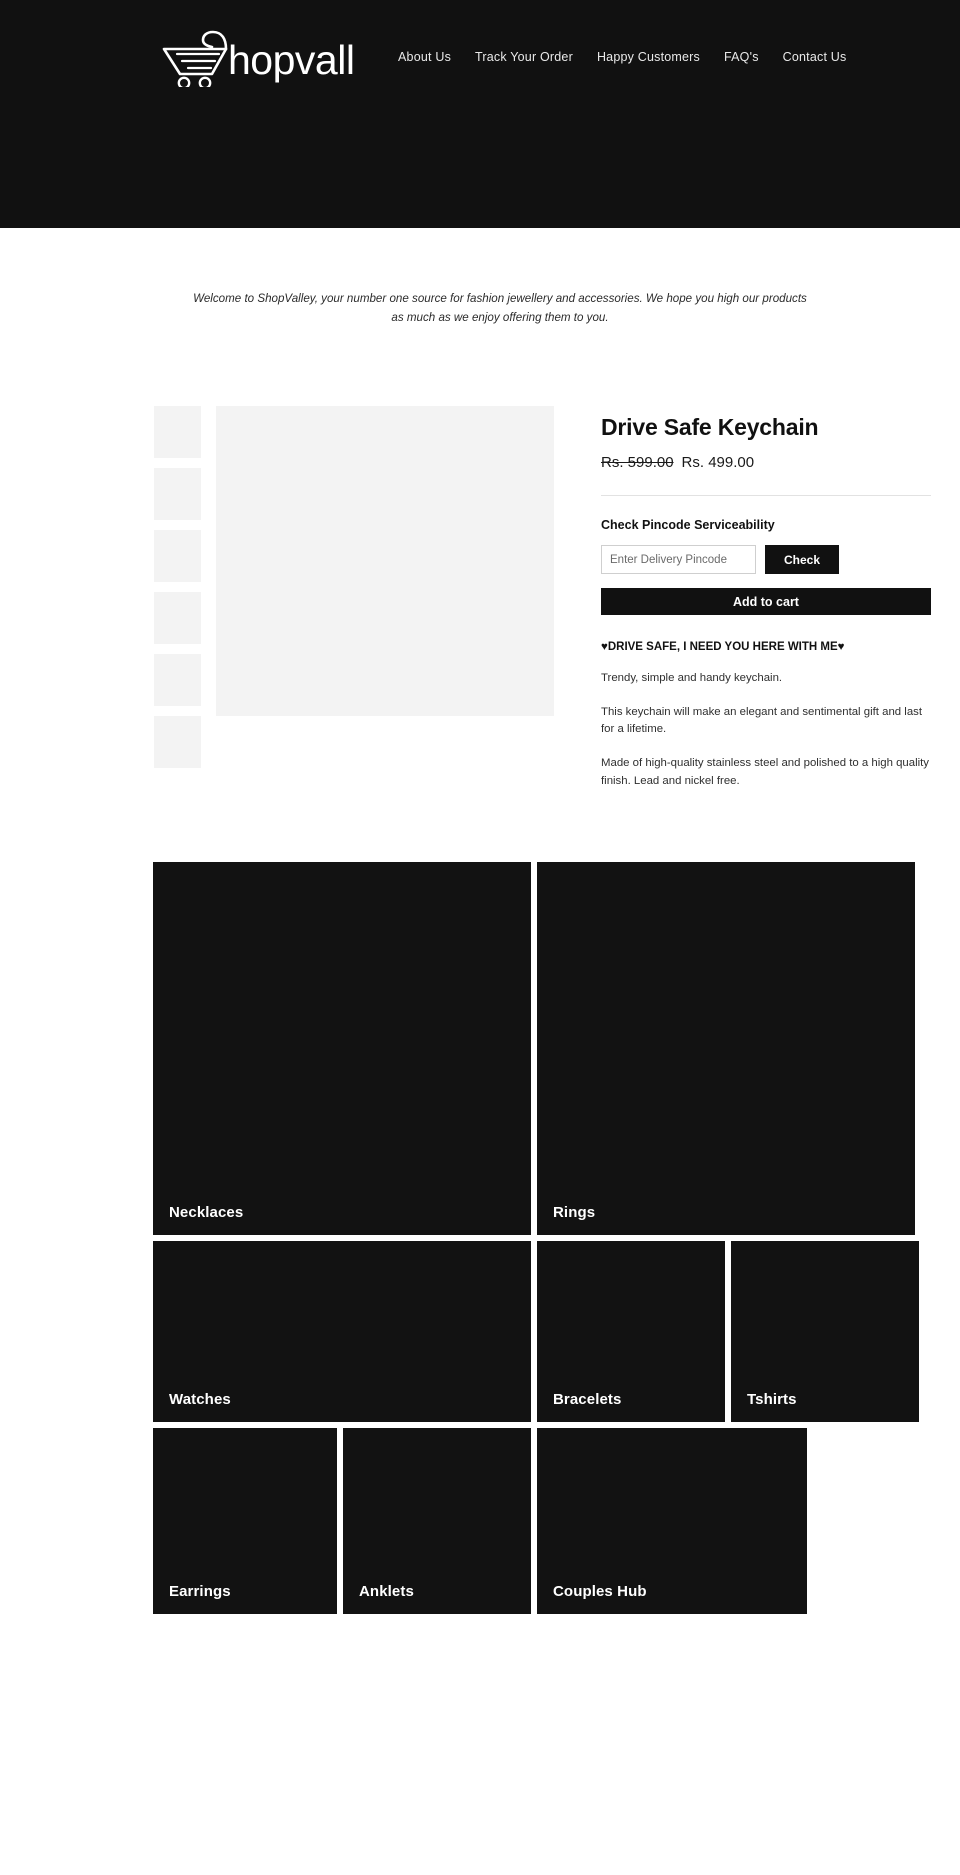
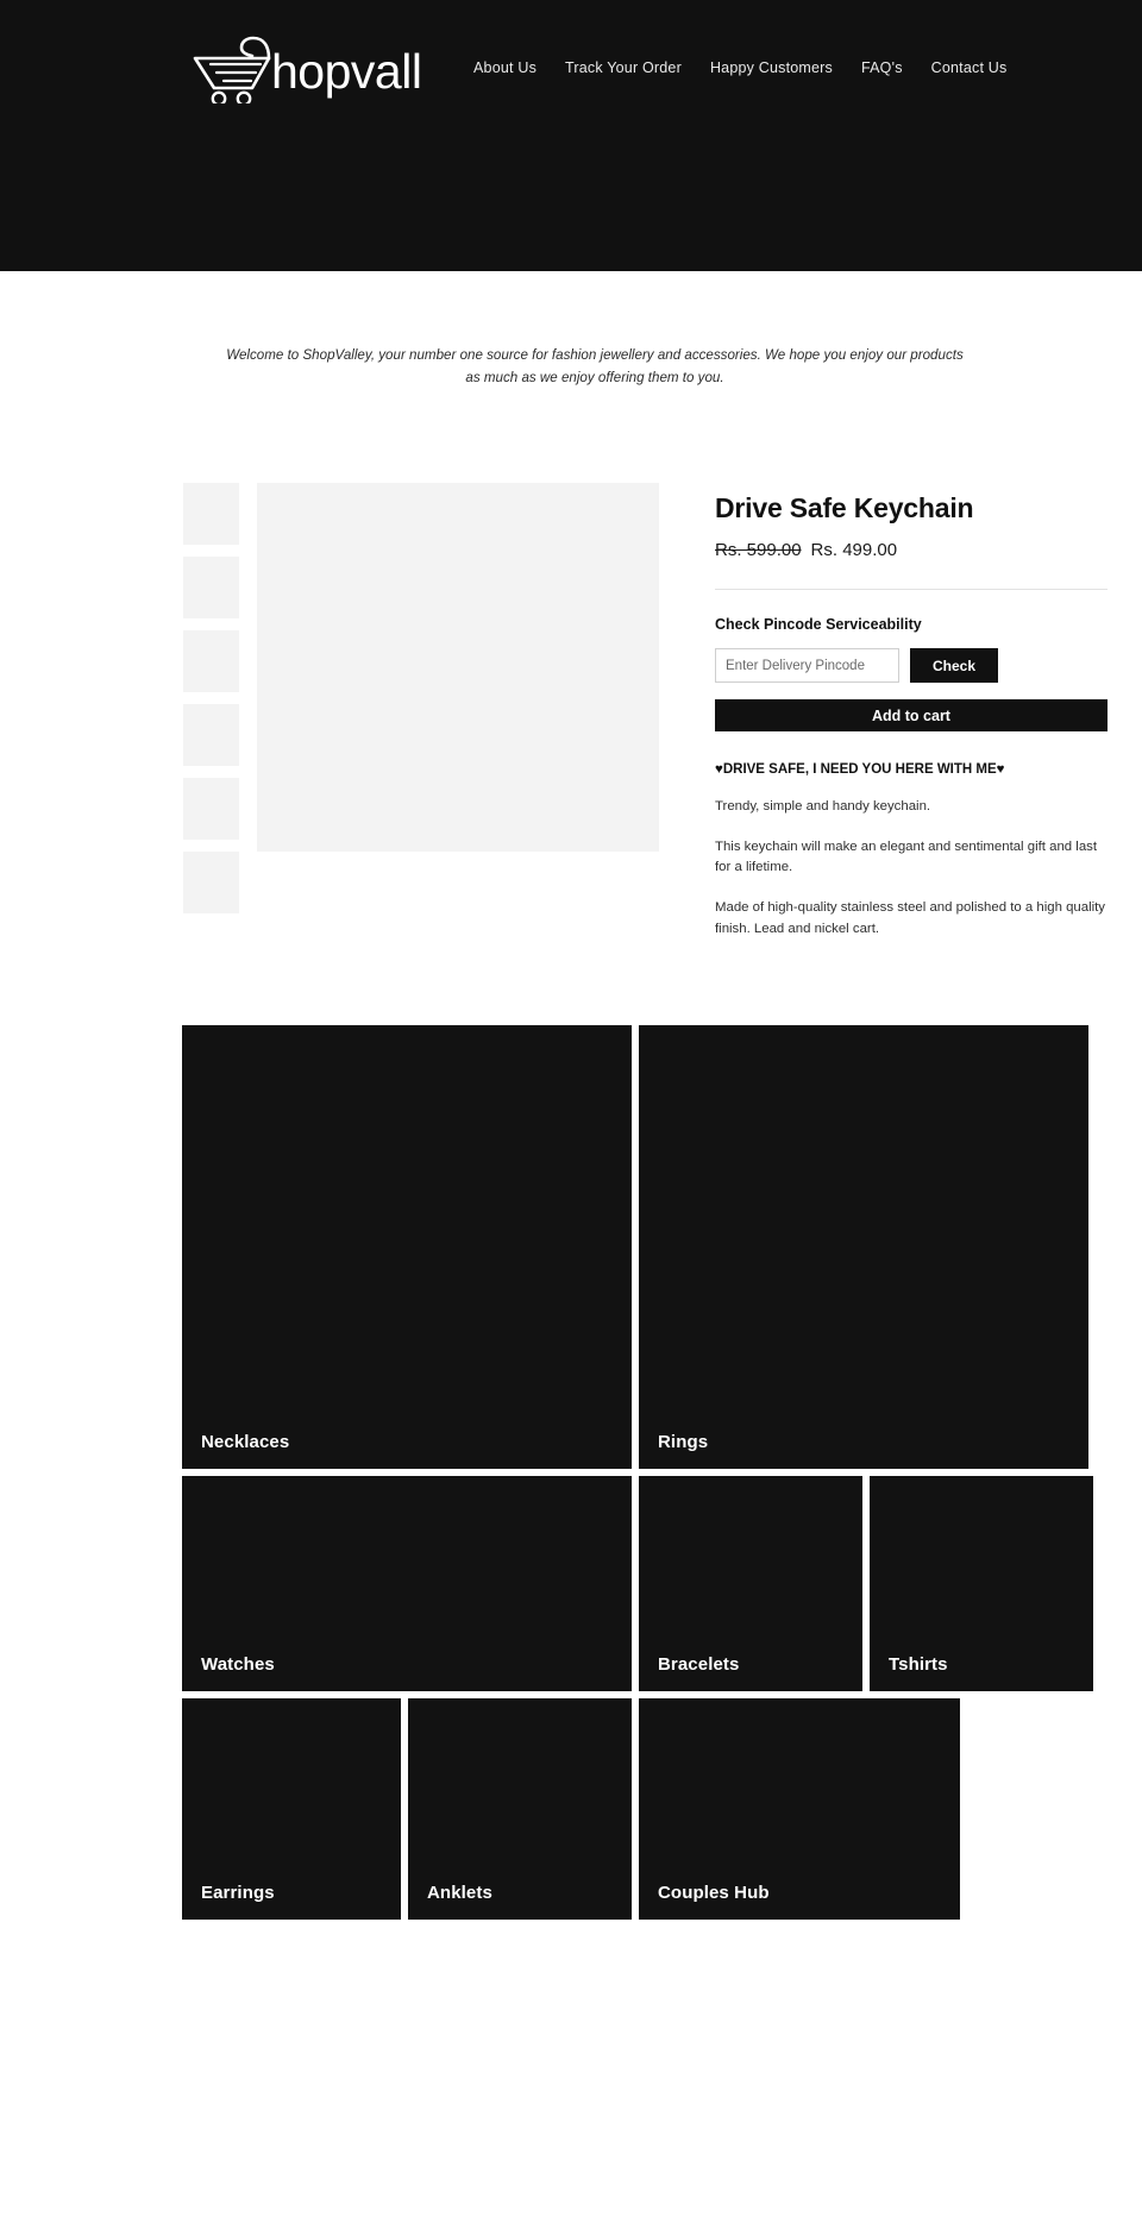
  hopvall
  About Us
  Track Your Order
  Happy Customers
  FAQ's
  Contact Us
- Welcome to ShopValley, your number one source for fashion jewellery and accessories. We hope you high our products as much as we enjoy offering them to you.
+ Welcome to ShopValley, your number one source for fashion jewellery and accessories. We hope you enjoy our products as much as we enjoy offering them to you.
  Drive Safe Keychain
  Rs. 599.00
  Rs. 499.00
  Check Pincode Serviceability
  Enter Delivery Pincode
  Check
  Add to cart
  ♥DRIVE SAFE, I NEED YOU HERE WITH ME♥
  Trendy, simple and handy keychain.
  This keychain will make an elegant and sentimental gift and last for a lifetime.
- Made of high-quality stainless steel and polished to a high quality finish. Lead and nickel free.
+ Made of high-quality stainless steel and polished to a high quality finish. Lead and nickel cart.
  Necklaces
  Rings
  Watches
  Bracelets
  Tshirts
  Earrings
  Anklets
  Couples Hub
